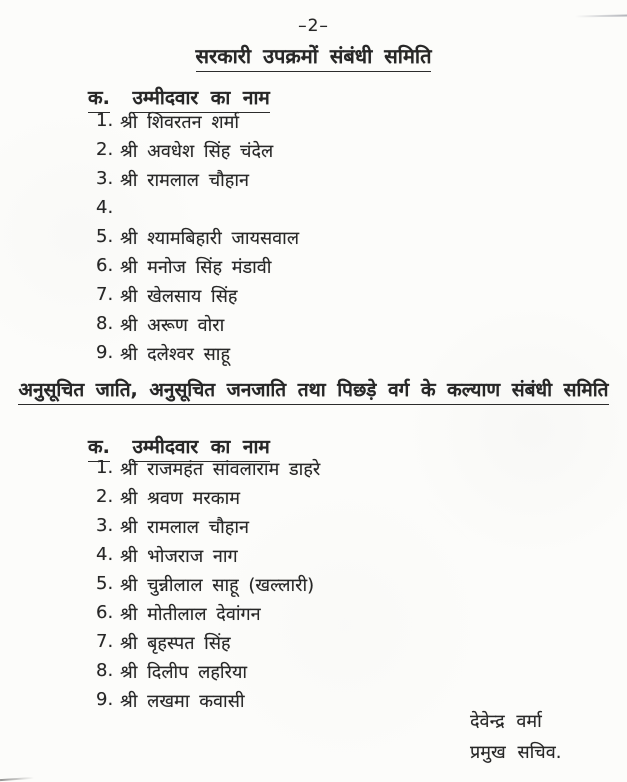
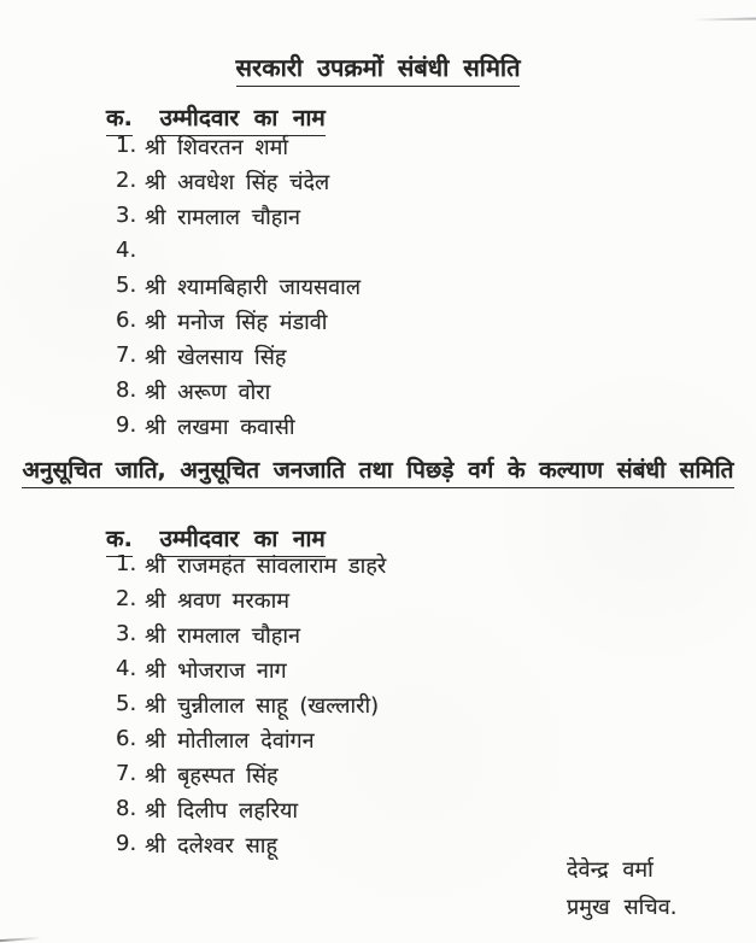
- –2–
  सरकारी उपक्रमों संबंधी समिति
  क. उम्मीदवार का नाम
  1.
  श्री शिवरतन शर्मा
  2.
  श्री अवधेश सिंह चंदेल
  3.
  श्री रामलाल चौहान
  4.
  5.
  श्री श्यामबिहारी जायसवाल
  6.
  श्री मनोज सिंह मंडावी
  7.
  श्री खेलसाय सिंह
  8.
  श्री अरूण वोरा
  9.
- श्री दलेश्वर साहू
+ श्री लखमा कवासी
  अनुसूचित जाति, अनुसूचित जनजाति तथा पिछड़े वर्ग के कल्याण संबंधी समिति
  क. उम्मीदवार का नाम
  1.
  श्री राजमहंत सांवलाराम डाहरे
  2.
  श्री श्रवण मरकाम
  3.
  श्री रामलाल चौहान
  4.
  श्री भोजराज नाग
  5.
  श्री चुन्नीलाल साहू (खल्लारी)
  6.
  श्री मोतीलाल देवांगन
  7.
  श्री बृहस्पत सिंह
  8.
  श्री दिलीप लहरिया
  9.
- श्री लखमा कवासी
+ श्री दलेश्वर साहू
  देवेन्द्र वर्मा
  प्रमुख सचिव.
